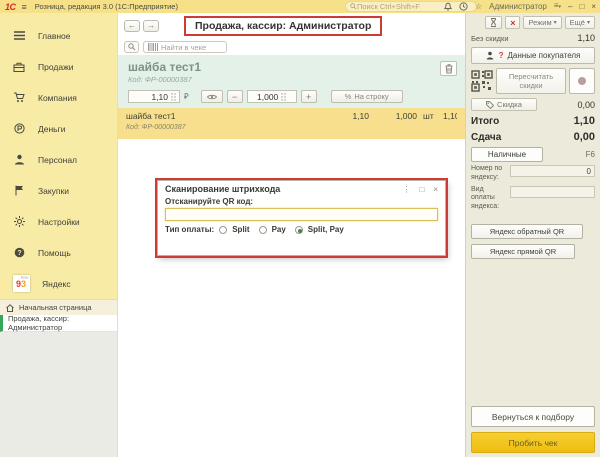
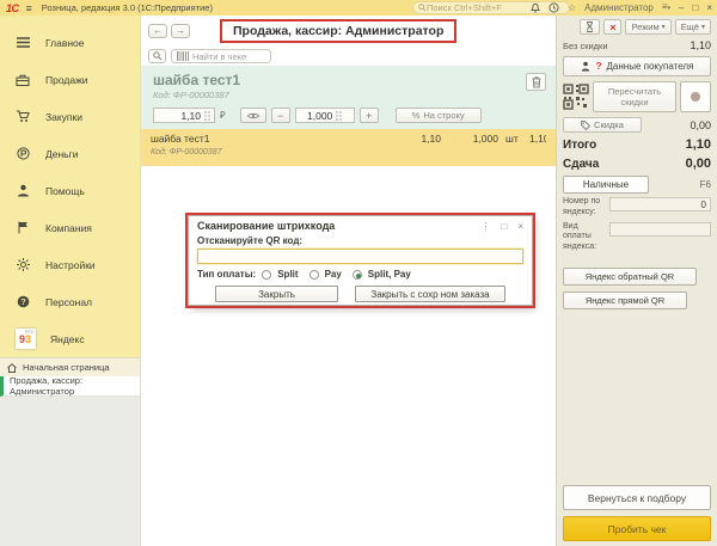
  1С
  ≡
  Розница, редакция 3.0 (1С:Предприятие)
  Поиск Ctrl+Shift+F
  ☆
  Администратор
  –
  □
  ×
  Главное
  Продажи
- Компания
+ Закупки
  Деньги
- Персонал
+ Помощь
- Закупки
+ Компания
  Настройки
- Помощь
+ Персонал
  9
  3
  Яндекс
  Начальная страница
  Продажа, кассир: Администратор
  ←
  →
  Продажа, кассир: Администратор
  Найти в чеке
  шайба тест1
  Код: ФР-00000387
  1,10
  ₽
  −
  1,000
  +
  %
  На строку
  шайба тест1
  1,10
  1,000
  шт
  1,1
  Сканирование штрихкода
  ⋮
  □
  ×
  Отсканируйте QR код:
  Тип оплаты:
  Split
  Pay
  Split, Pay
+ Закрыть
+ Закрыть с сохр ном заказа
  ×
  Режим
  Ещё
  Без скидки
  1,10
  ?
  Данные покупателя
  Пересчитать скидки
  Скидка
  0,00
  Итого
  1,10
  Сдача
  0,00
  Наличные
  F6
  0
  Яндекс обратный QR
  Яндекс прямой QR
  Вернуться к подбору
  Пробить чек
